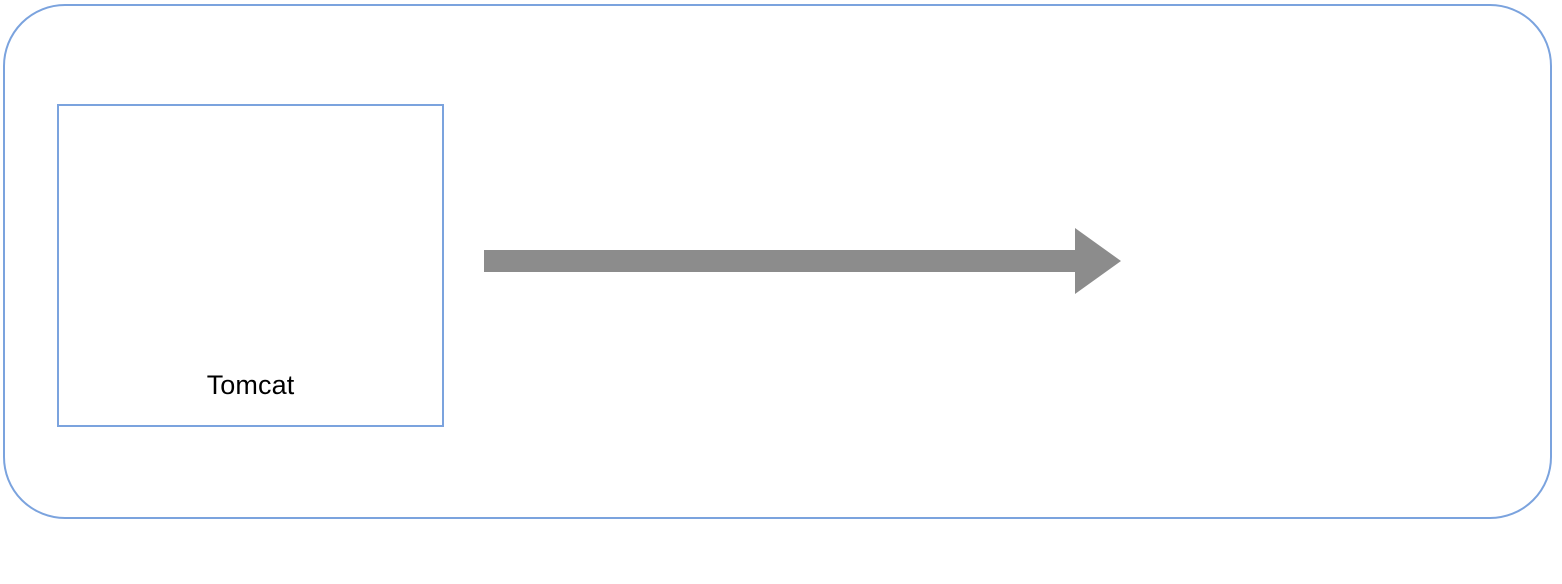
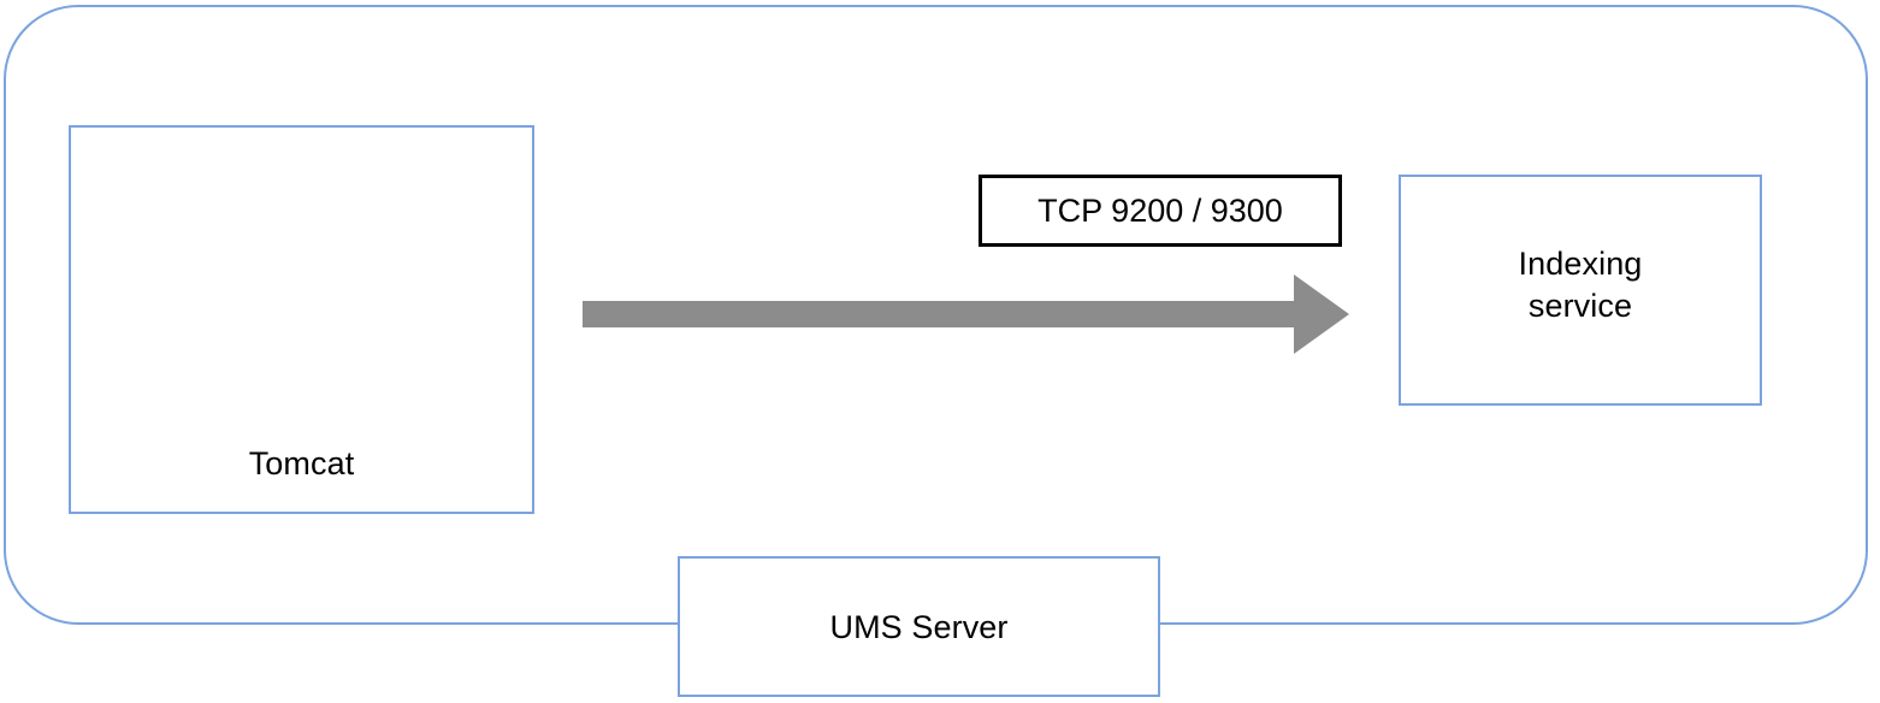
  Tomcat
+ TCP 9200 / 9300
+ Indexing
+ service
+ UMS Server
